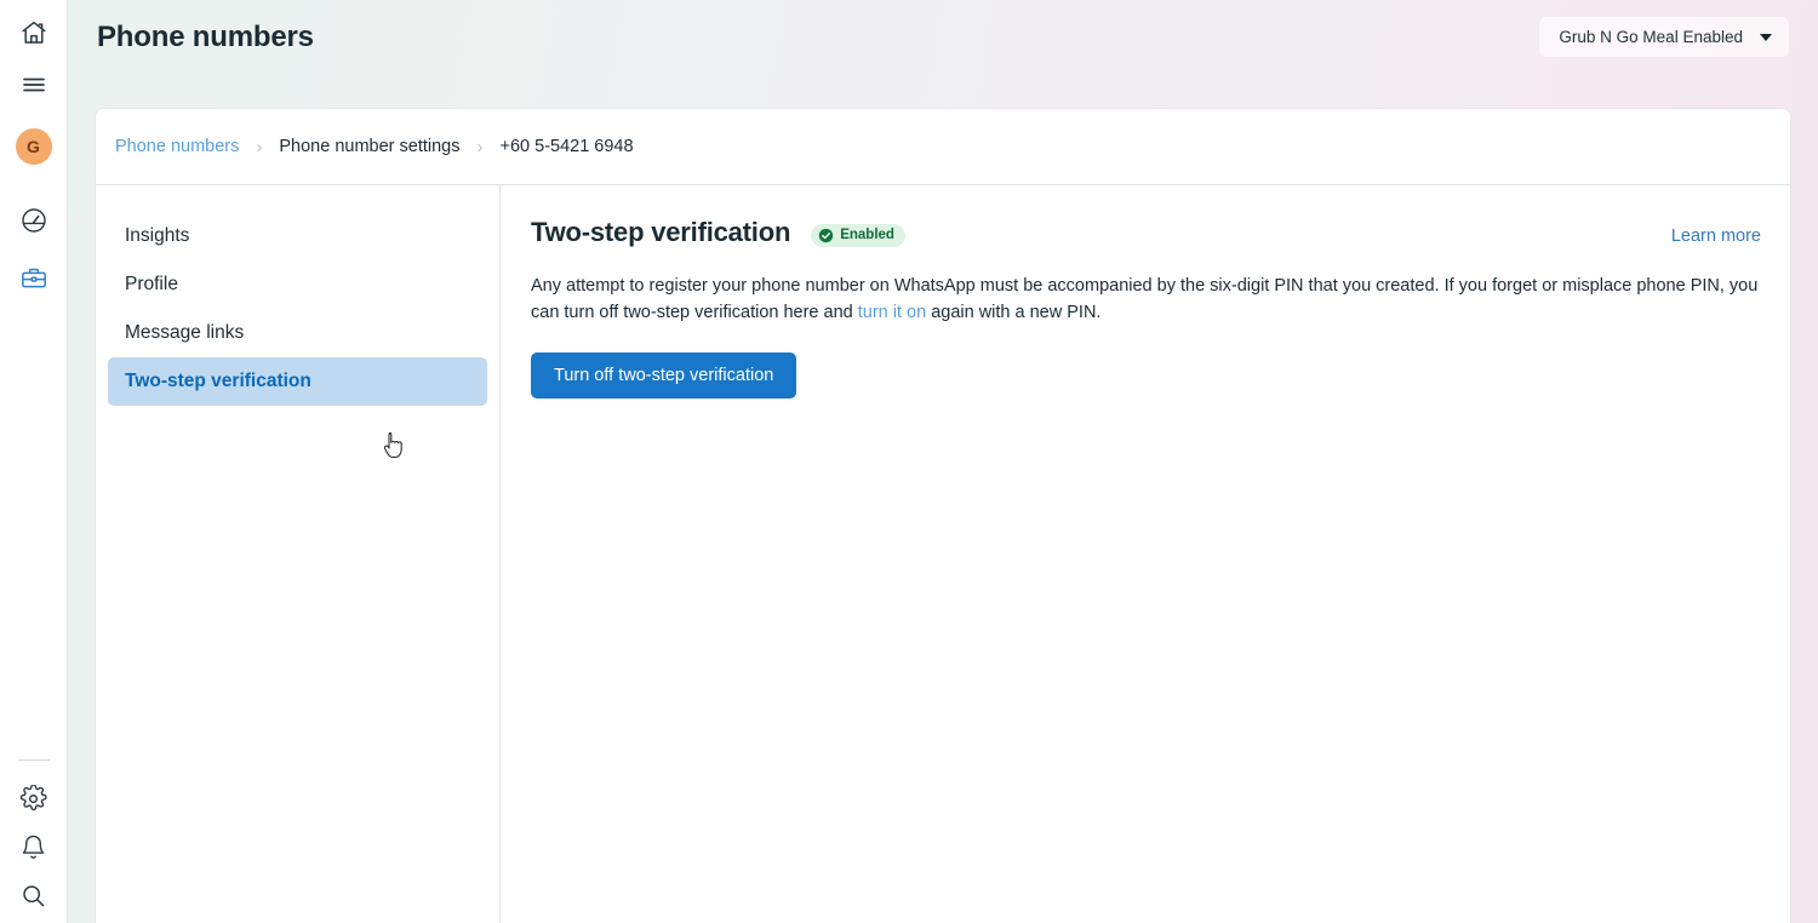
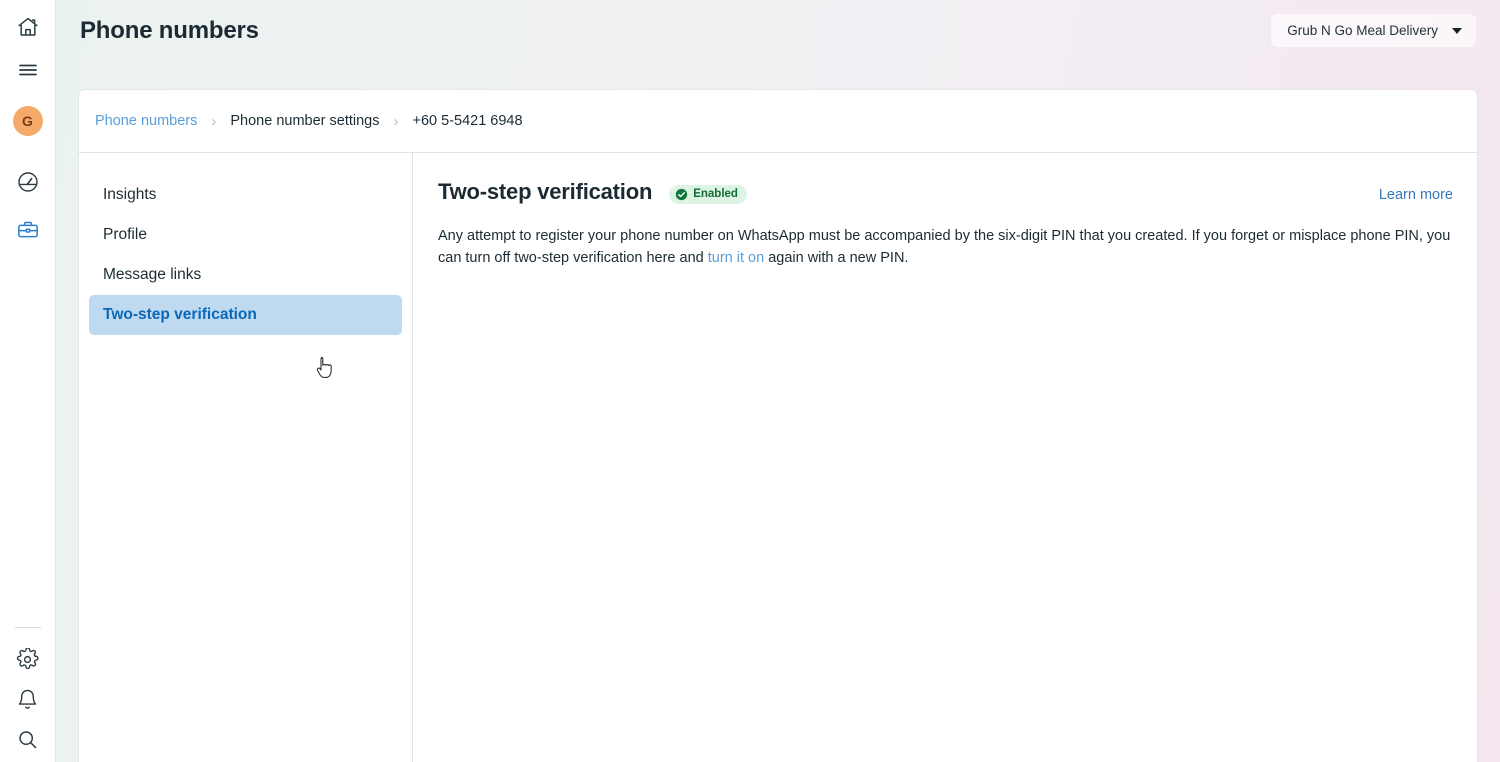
  G
  Phone numbers
- Grub N Go Meal Enabled
+ Grub N Go Meal Delivery
  Phone numbers
  ›
  Phone number settings
  ›
  +60 5-5421 6948
  Insights
  Profile
  Message links
  Two-step verification
  Two-step verification
  Enabled
  Learn more
  Any attempt to register your phone number on WhatsApp must be accompanied by the six-digit PIN that you created. If you forget or misplace phone PIN, you can turn off two-step verification here and turn it on again with a new PIN.
- Turn off two-step verification
